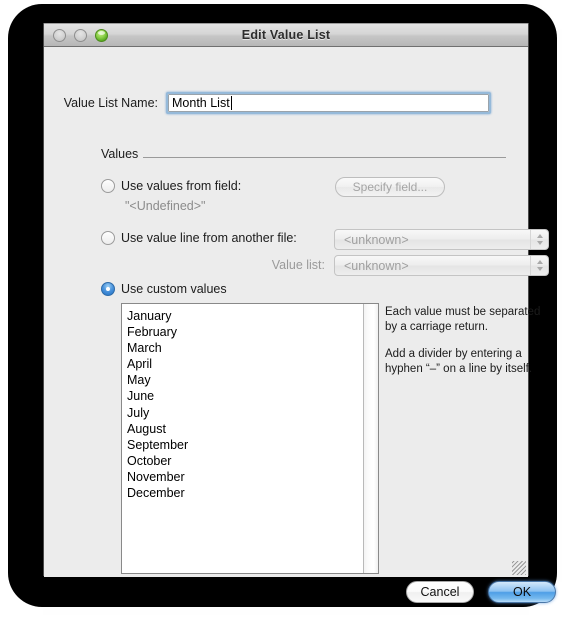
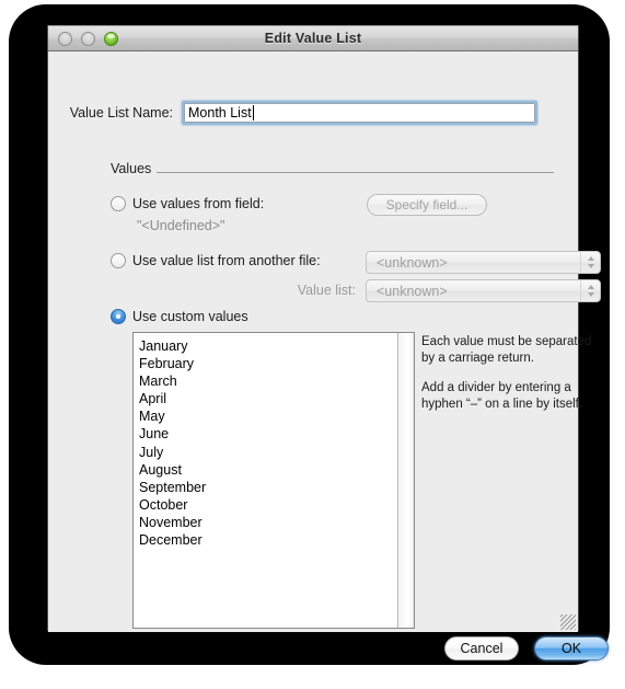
  Edit Value List
  Value List Name:
  Month List
  Values
  Use values from field:
  Specify field...
  "<Undefined>"
- Use value line from another file:
+ Use value list from another file:
  <unknown>
  Value list:
  <unknown>
  Use custom values
  January
  February
  March
  April
  May
  June
  July
  August
  September
  October
  November
  December
  Each value must be separated by a carriage return.
  Add a divider by entering a hyphen “–” on a line by itself.
  Cancel
  OK
